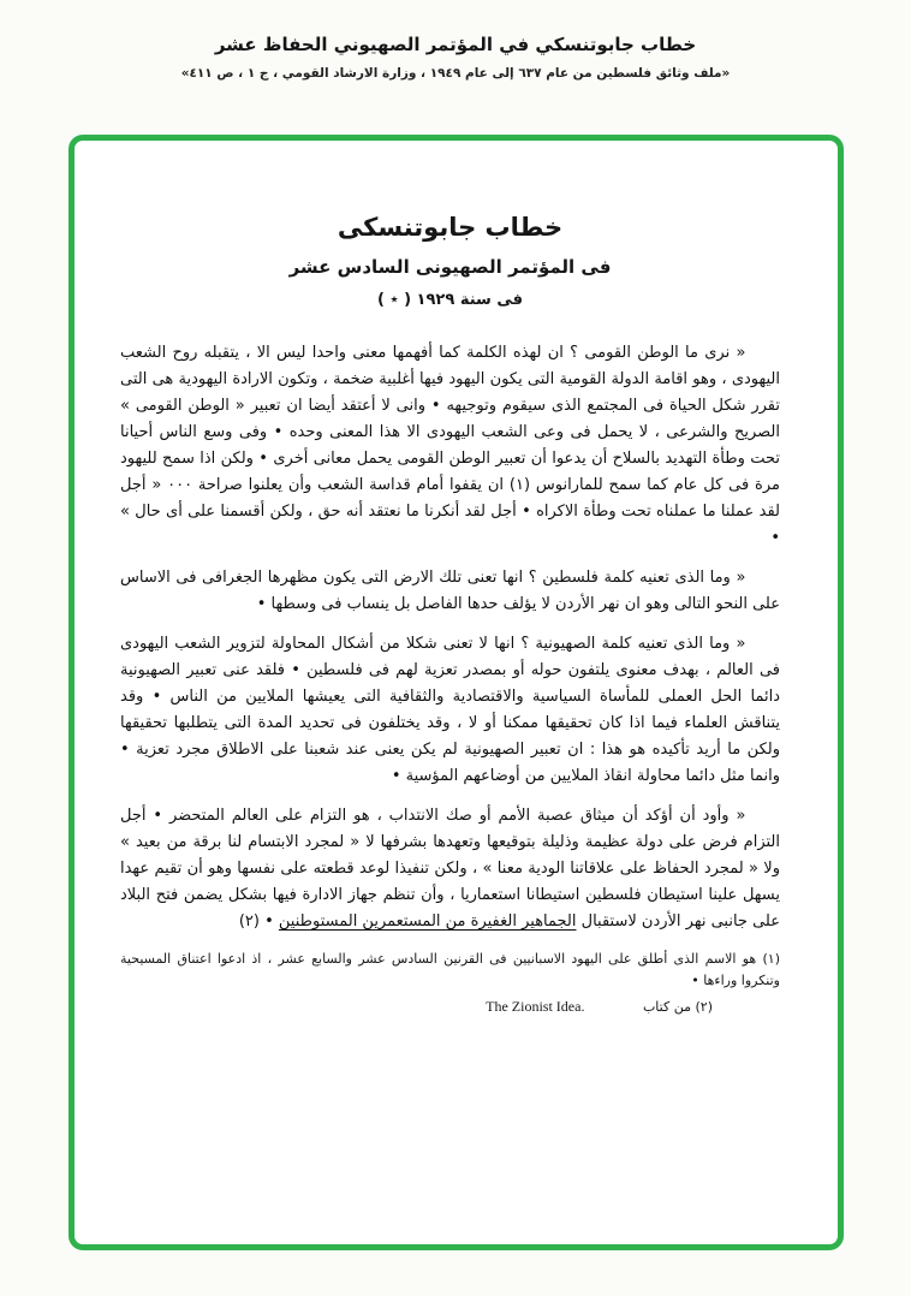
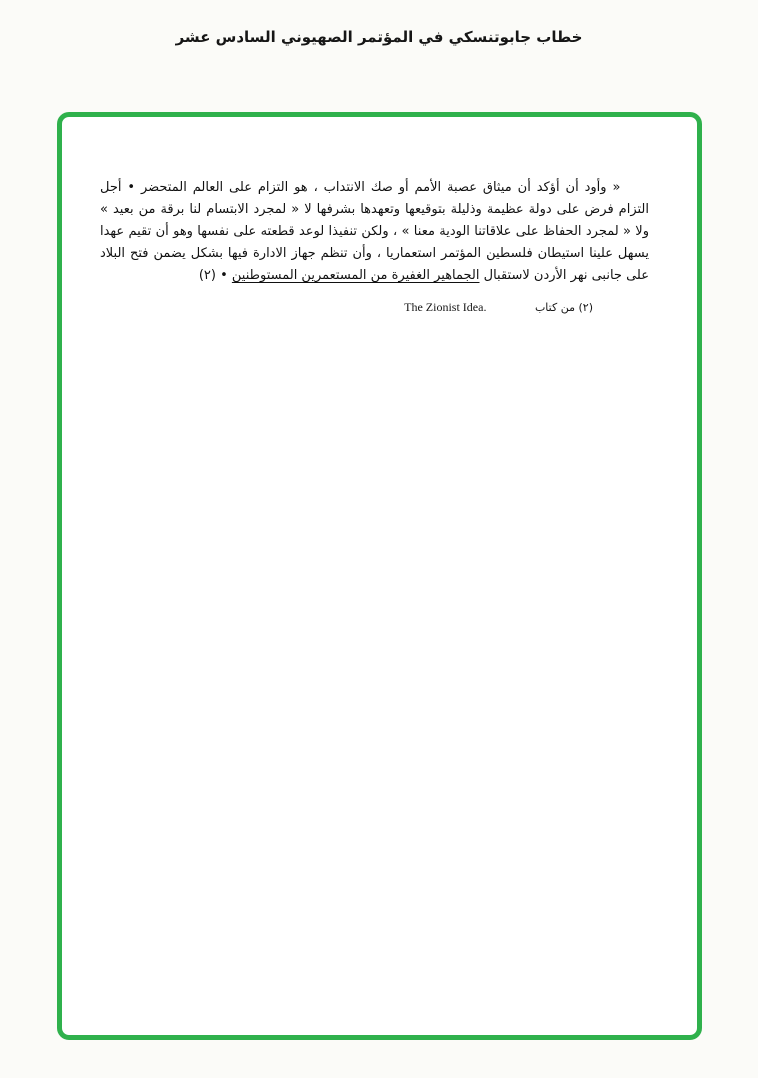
- خطاب جابوتنسكي في المؤتمر الصهيوني الحفاظ عشر
+ خطاب جابوتنسكي في المؤتمر الصهيوني السادس عشر
- «ملف وثائق فلسطين من عام ٦٣٧ إلى عام ١٩٤٩ ، وزارة الارشاد القومي ، ج ١ ، ص ٤١١»
- خطاب جابوتنسكى
- فى المؤتمر الصهيونى السادس عشر
- فى سنة ١٩٢٩ ( ٭ )
- « نرى ما الوطن القومى ؟ ان لهذه الكلمة كما أفهمها معنى واحدا ليس الا ، يتقبله روح الشعب اليهودى ، وهو اقامة الدولة القومية التى يكون اليهود فيها أغلبية ضخمة ، وتكون الارادة اليهودية هى التى تقرر شكل الحياة فى المجتمع الذى سيقوم وتوجيهه • وانى لا أعتقد أيضا ان تعبير « الوطن القومى » الصريح والشرعى ، لا يحمل فى وعى الشعب اليهودى الا هذا المعنى وحده • وفى وسع الناس أحيانا تحت وطأة التهديد بالسلاح أن يدعوا أن تعبير الوطن القومى يحمل معانى أخرى • ولكن اذا سمح لليهود مرة فى كل عام كما سمح للمارانوس (١) ان يقفوا أمام قداسة الشعب وأن يعلنوا صراحة ٠٠٠ « أجل لقد عملنا ما عملناه تحت وطأة الاكراه • أجل لقد أنكرنا ما نعتقد أنه حق ، ولكن أقسمنا على أى حال » •
- « وما الذى تعنيه كلمة فلسطين ؟ انها تعنى تلك الارض التى يكون مظهرها الجغرافى فى الاساس على النحو التالى وهو ان نهر الأردن لا يؤلف حدها الفاصل بل ينساب فى وسطها •
- « وما الذى تعنيه كلمة الصهيونية ؟ انها لا تعنى شكلا من أشكال المحاولة لتزوير الشعب اليهودى فى العالم ، بهدف معنوى يلتفون حوله أو بمصدر تعزية لهم فى فلسطين • فلقد عنى تعبير الصهيونية دائما الحل العملى للمأساة السياسية والاقتصادية والثقافية التى يعيشها الملايين من الناس • وقد يتناقش العلماء فيما اذا كان تحقيقها ممكنا أو لا ، وقد يختلفون فى تحديد المدة التى يتطلبها تحقيقها ولكن ما أريد تأكيده هو هذا : ان تعبير الصهيونية لم يكن يعنى عند شعبنا على الاطلاق مجرد تعزية • وانما مثل دائما محاولة انقاذ الملايين من أوضاعهم المؤسية •
- « وأود أن أؤكد أن ميثاق عصبة الأمم أو صك الانتداب ، هو التزام على العالم المتحضر • أجل التزام فرض على دولة عظيمة وذليلة بتوقيعها وتعهدها بشرفها لا « لمجرد الابتسام لنا برقة من بعيد » ولا « لمجرد الحفاظ على علاقاتنا الودية معنا » ، ولكن تنفيذا لوعد قطعته على نفسها وهو أن تقيم عهدا يسهل علينا استيطان فلسطين استيطانا استعماريا ، وأن تنظم جهاز الادارة فيها بشكل يضمن فتح البلاد على جانبى نهر الأردن لاستقبال الجماهير الغفيرة من المستعمرين المستوطنين • (٢)
+ « وأود أن أؤكد أن ميثاق عصبة الأمم أو صك الانتداب ، هو التزام على العالم المتحضر • أجل التزام فرض على دولة عظيمة وذليلة بتوقيعها وتعهدها بشرفها لا « لمجرد الابتسام لنا برقة من بعيد » ولا « لمجرد الحفاظ على علاقاتنا الودية معنا » ، ولكن تنفيذا لوعد قطعته على نفسها وهو أن تقيم عهدا يسهل علينا استيطان فلسطين المؤتمر استعماريا ، وأن تنظم جهاز الادارة فيها بشكل يضمن فتح البلاد على جانبى نهر الأردن لاستقبال الجماهير الغفيرة من المستعمرين المستوطنين • (٢)
- (١) هو الاسم الذى أطلق على اليهود الاسبانيين فى القرنين السادس عشر والسابع عشر ، اذ ادعوا اعتناق المسيحية وتنكروا وراءها •
  (٢) من كتاب The Zionist Idea.
